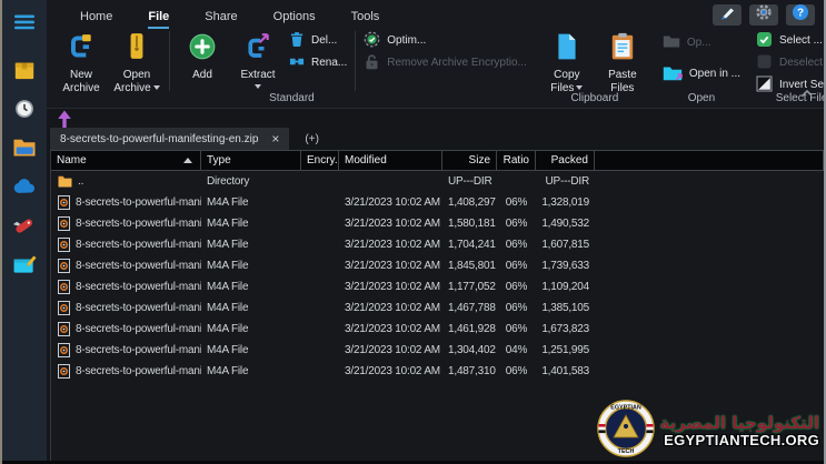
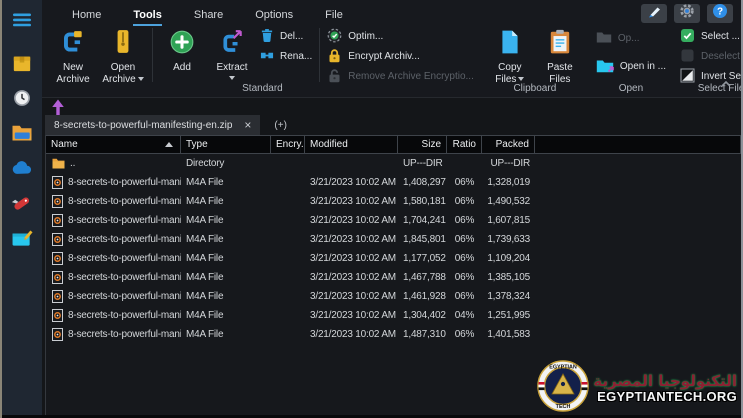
  Home
- File
+ Tools
  Share
  Options
- Tools
+ File
  ?
  New
  Archive
  Open
  Archive
  Add
  Extract
  Del...
  Rena...
  Optim...
+ Encrypt Archiv...
  Remove Archive Encryptio...
  Standard
  Copy
  Files
  Paste
  Files
  Clipboard
  Op...
  Open in ...
  Open
  Select ...
  Deselect
  Select Fil
  8-secrets-to-powerful-manifesting-en.zip
  ×
  (+)
  Name
  Type
  Encry.
  Modified
  Size
  Ratio
  Packed
  ..
  Directory
  UP---DIR
  UP---DIR
  8-secrets-to-powerful-mani
  M4A File
  3/21/2023 10:02 AM
  1,408,297
  06%
  1,328,019
  8-secrets-to-powerful-mani
  M4A File
  3/21/2023 10:02 AM
  1,580,181
  06%
  1,490,532
  8-secrets-to-powerful-mani
  M4A File
  3/21/2023 10:02 AM
  1,704,241
  06%
  1,607,815
  8-secrets-to-powerful-mani
  M4A File
  3/21/2023 10:02 AM
  1,845,801
  06%
  1,739,633
  8-secrets-to-powerful-mani
  M4A File
  3/21/2023 10:02 AM
  1,177,052
  06%
  1,109,204
  8-secrets-to-powerful-mani
  M4A File
  3/21/2023 10:02 AM
  1,467,788
  06%
  1,385,105
  8-secrets-to-powerful-mani
  M4A File
  3/21/2023 10:02 AM
  1,461,928
  06%
- 1,673,823
+ 1,378,324
  8-secrets-to-powerful-mani
  M4A File
  3/21/2023 10:02 AM
  1,304,402
  04%
  1,251,995
  8-secrets-to-powerful-mani
  M4A File
  3/21/2023 10:02 AM
  1,487,310
  06%
  1,401,583
  التكنولوجيا المصرية
  EGYPTIANTECH.ORG
